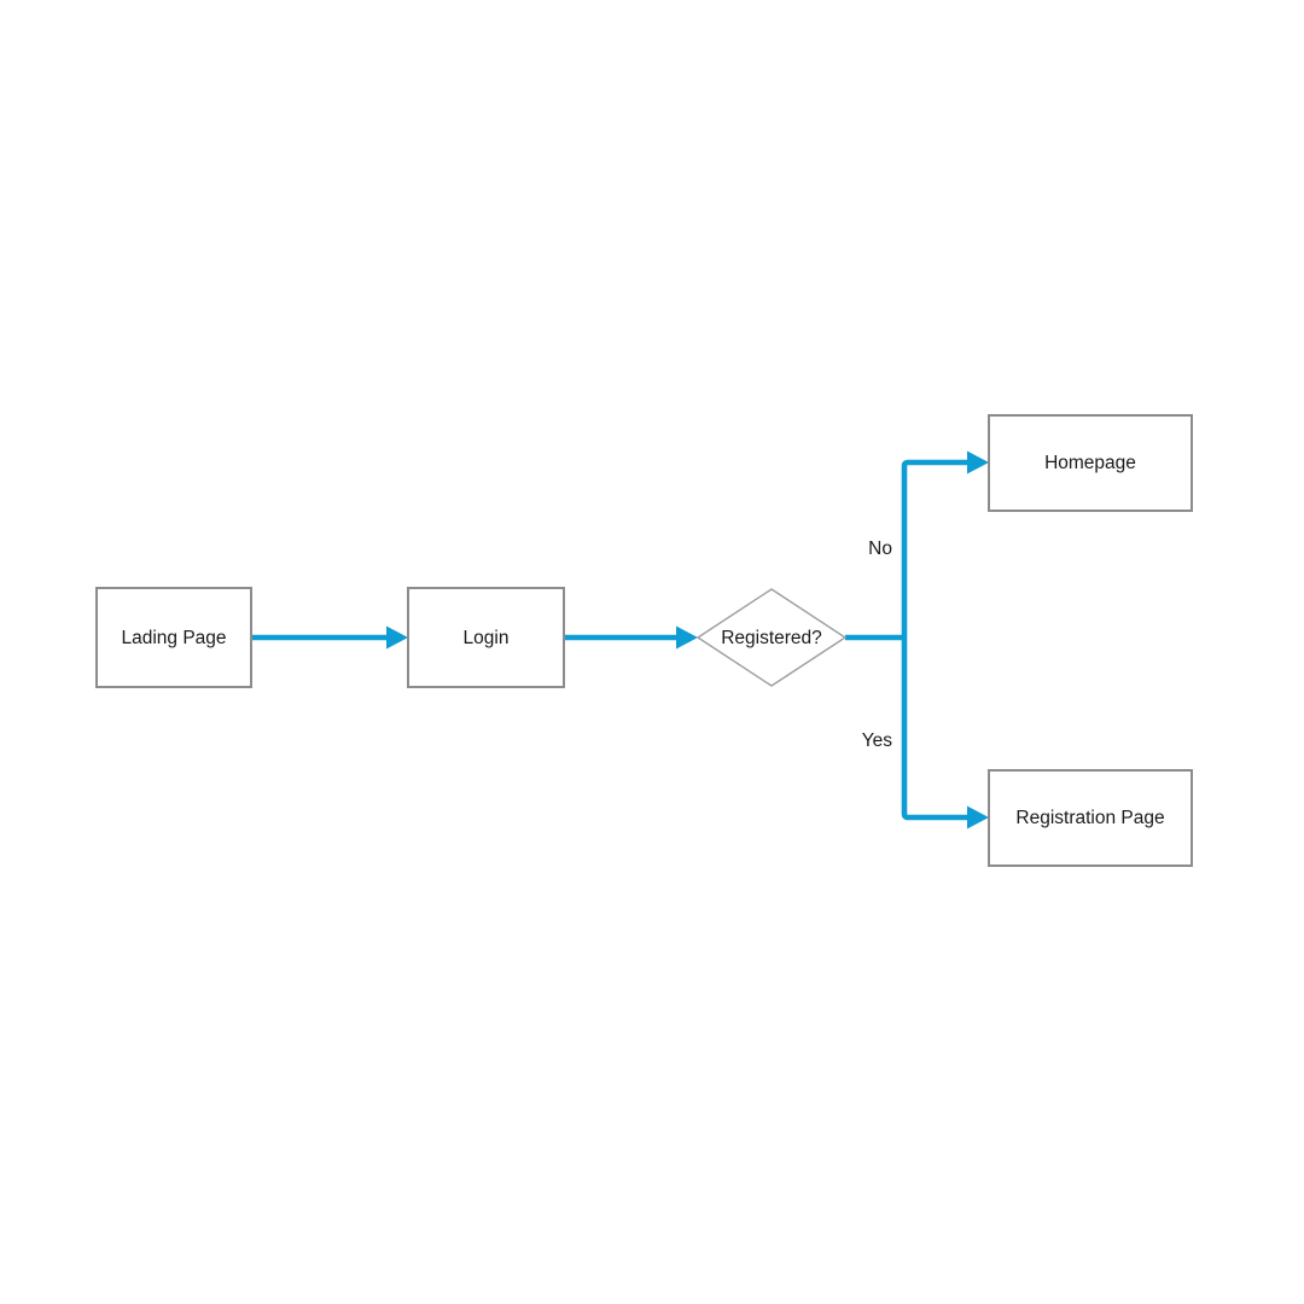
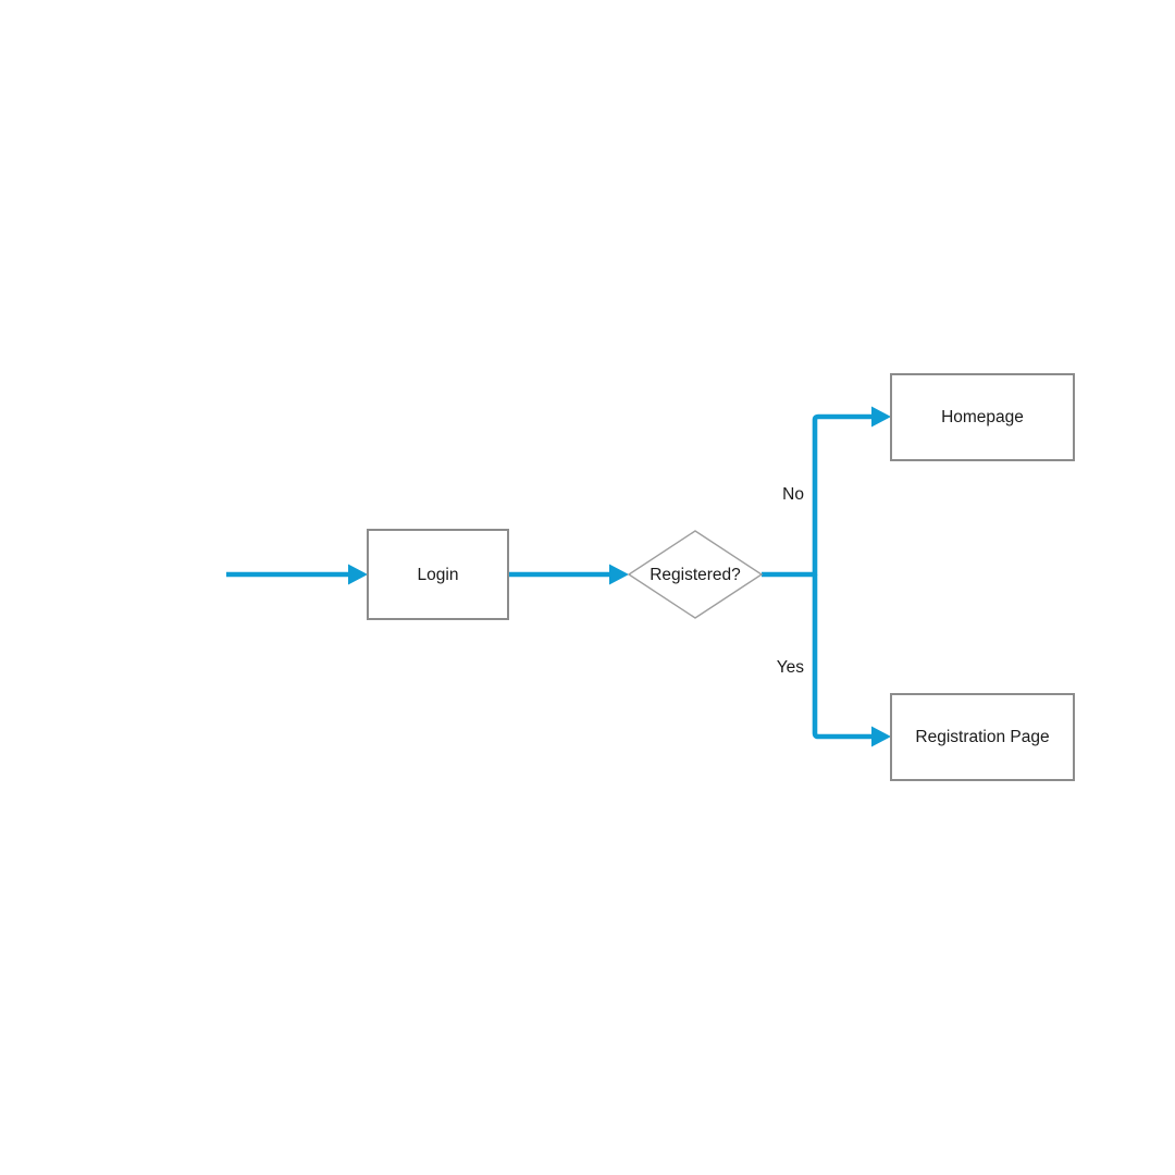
  No
  Yes
- Lading Page
  Login
  Registered?
  Homepage
  Registration Page
